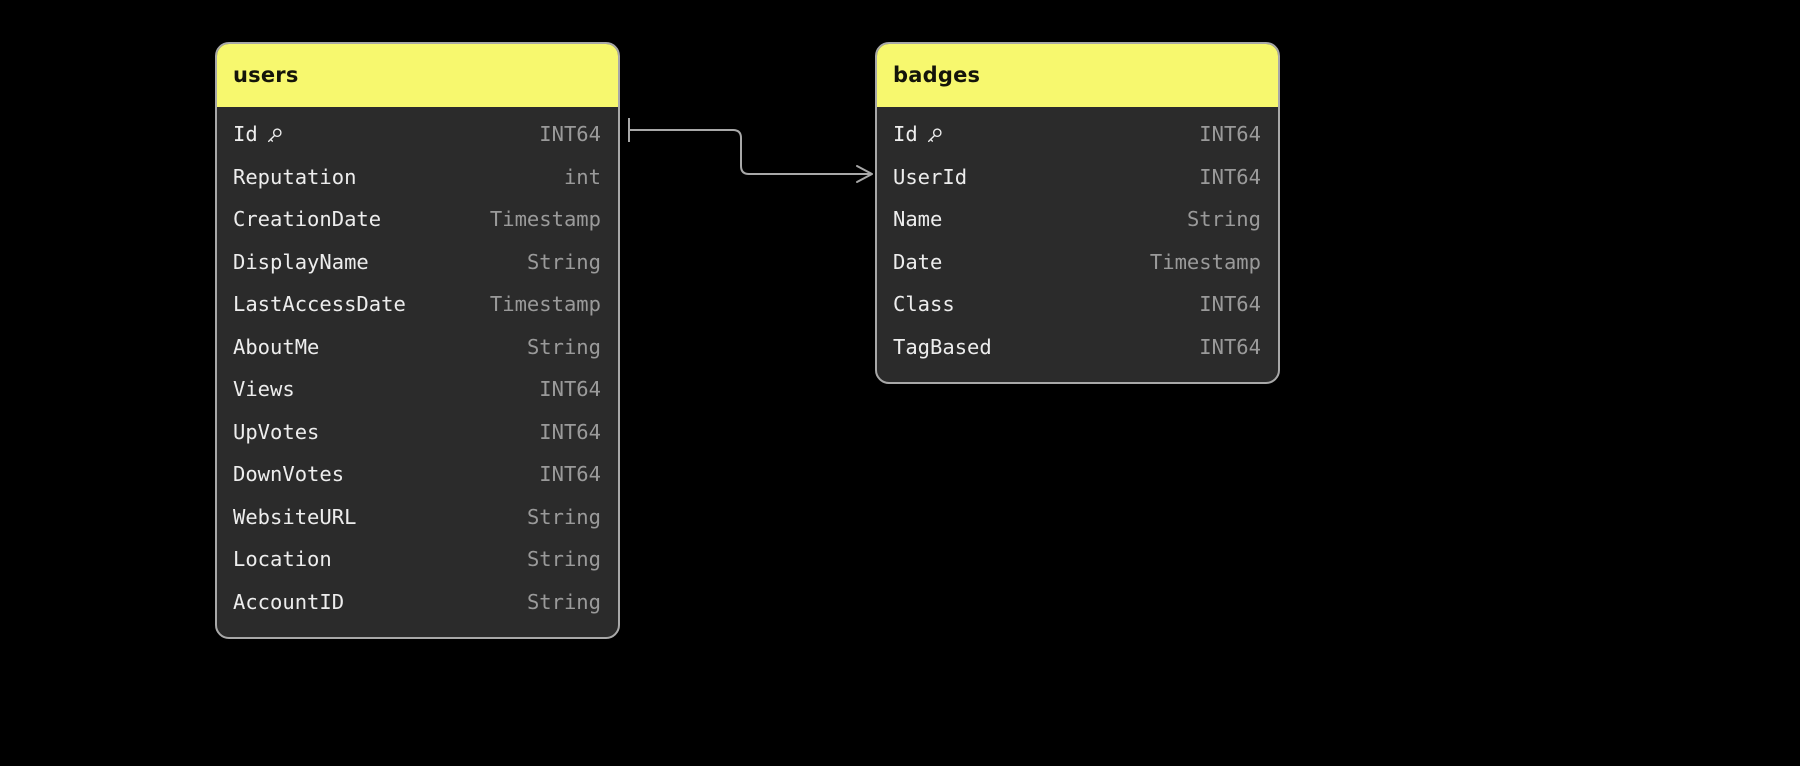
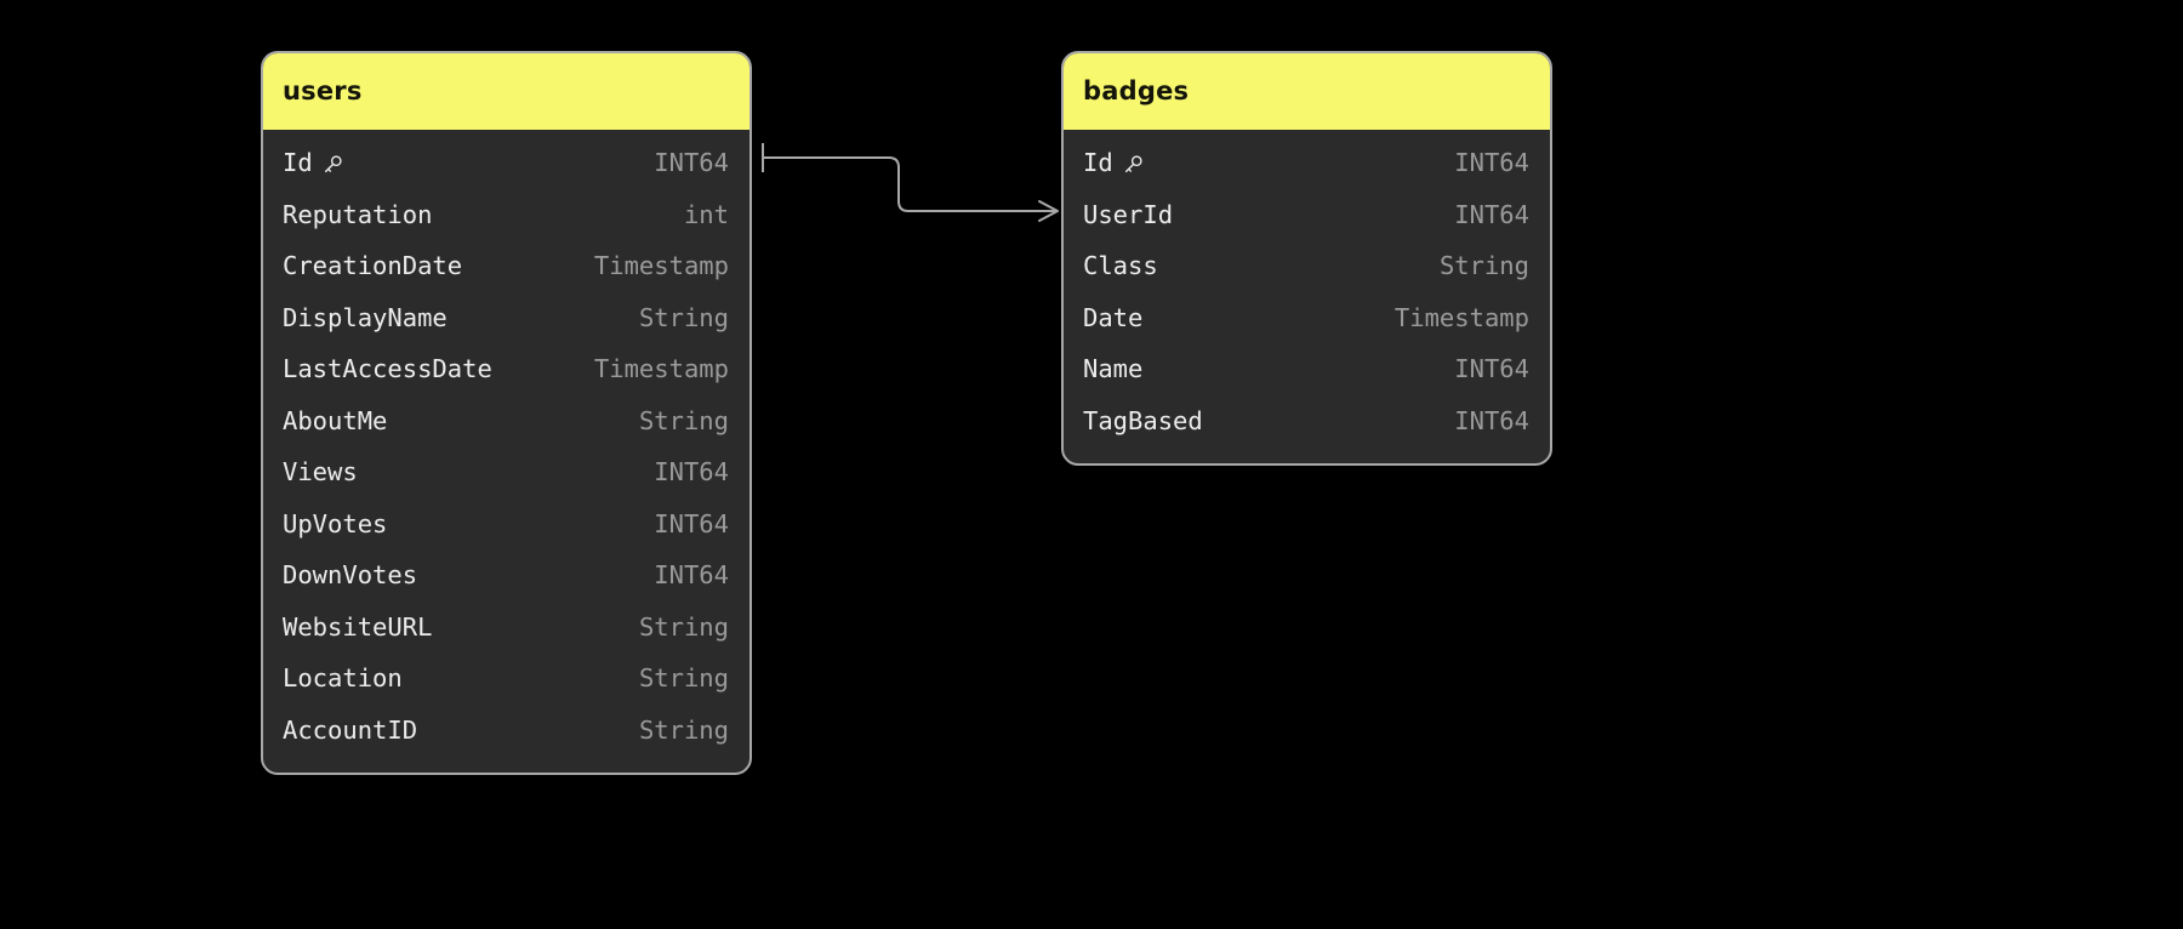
  users
  Id
  INT64
  Reputation
  int
  CreationDate
  Timestamp
  DisplayName
  String
  LastAccessDate
  Timestamp
  AboutMe
  String
  Views
  INT64
  UpVotes
  INT64
  DownVotes
  INT64
  WebsiteURL
  String
  Location
  String
  AccountID
  String
  badges
  Id
  INT64
  UserId
  INT64
- Name
+ Class
  String
  Date
  Timestamp
- Class
+ Name
  INT64
  TagBased
  INT64
